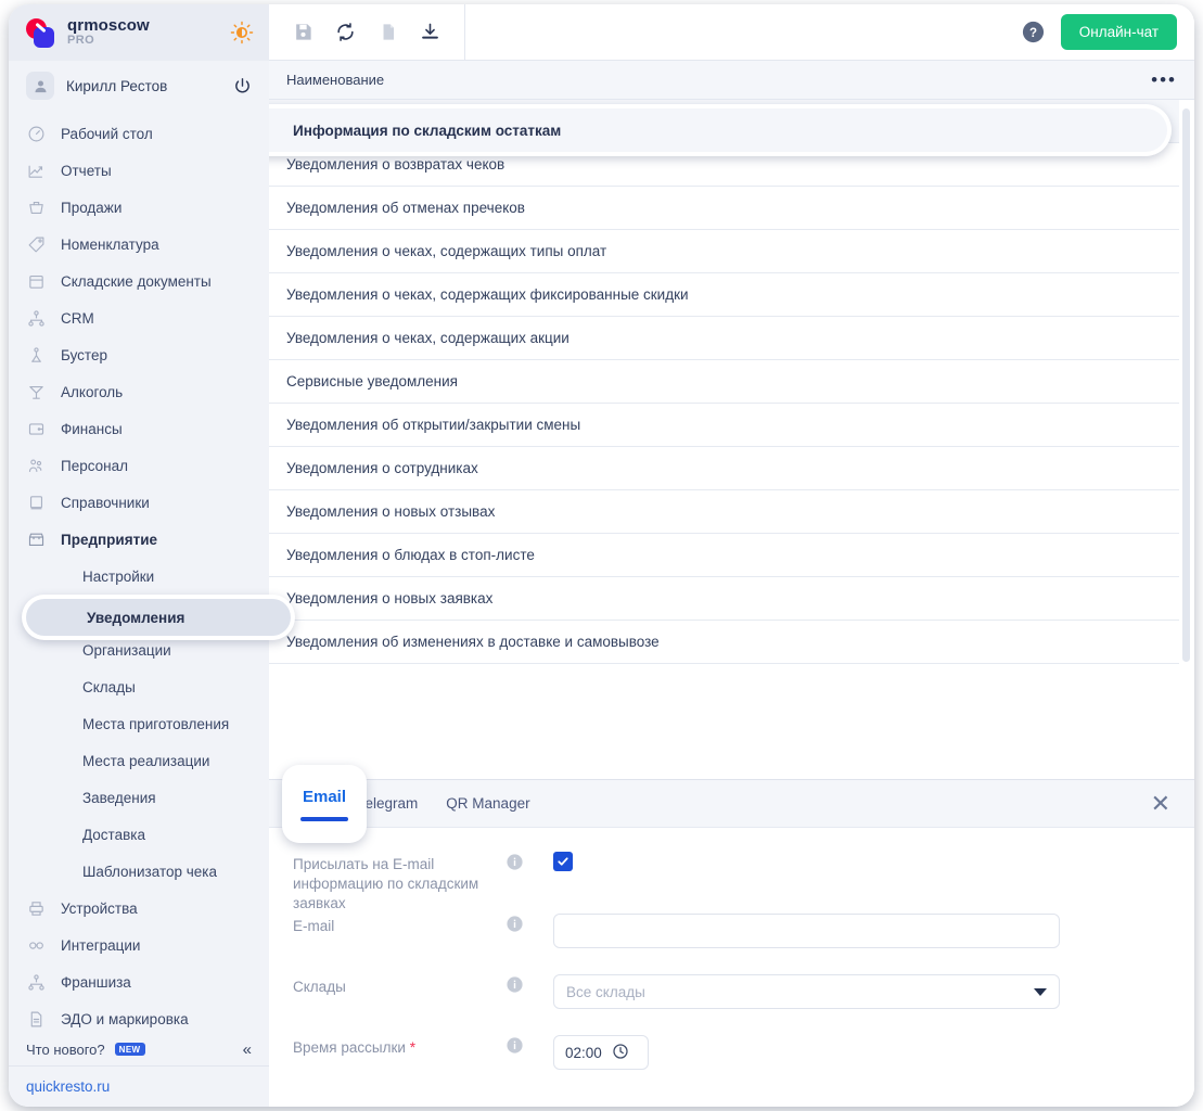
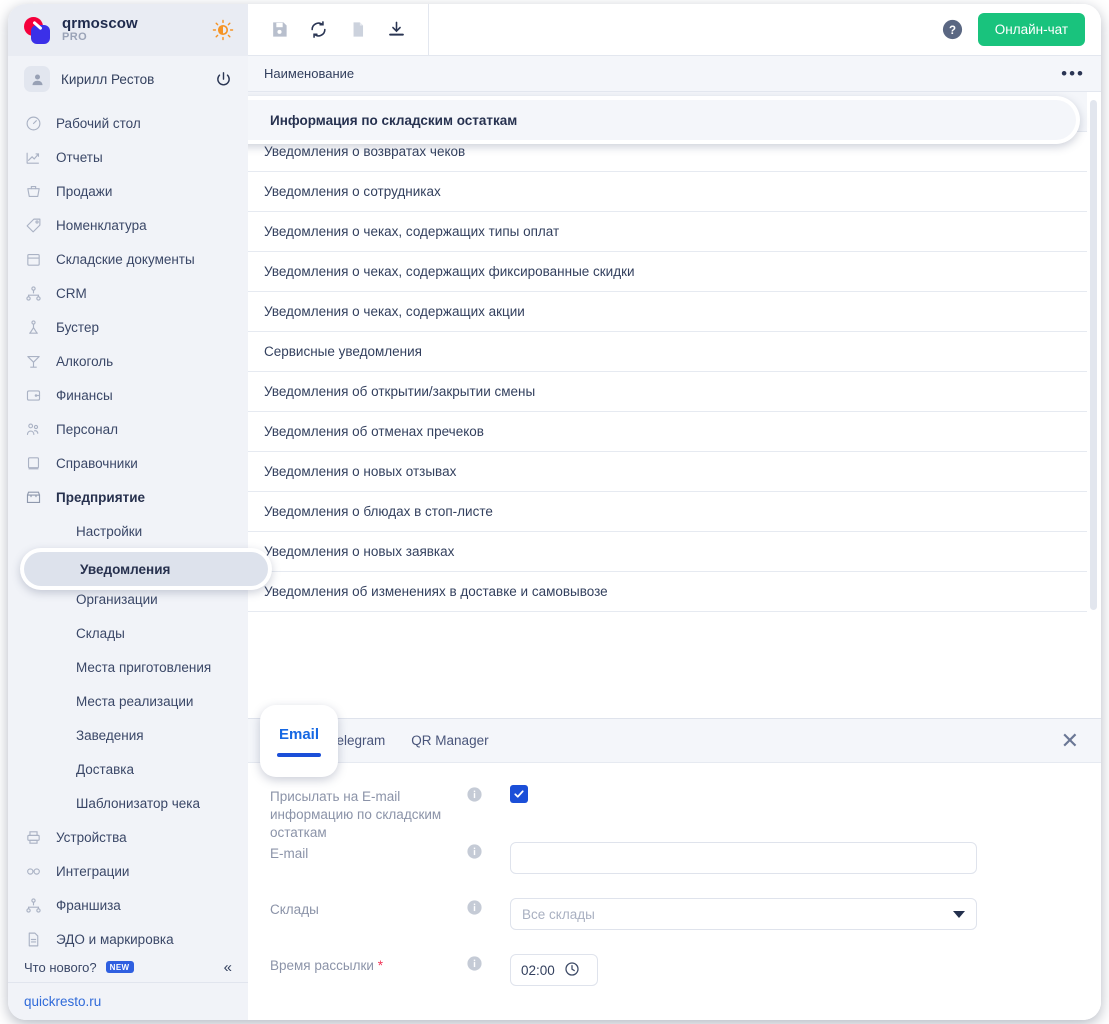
  qrmoscow
  PRO
  Кирилл Рестов
  Рабочий стол
  Отчеты
  Продажи
  Номенклатура
  Складские документы
  CRM
  Бустер
  Алкоголь
  Финансы
  Персонал
  Справочники
  Предприятие
  Настройки
  Организации
  Склады
  Места приготовления
  Места реализации
  Заведения
  Доставка
  Шаблонизатор чека
  Устройства
  Интеграции
  Франшиза
  ЭДО и маркировка
  Что нового?
  NEW
  «
  quickresto.ru
  Уведомления
  ?
  Онлайн-чат
  Наименование
  •••
  Уведомления о возвратах чеков
- Уведомления об отменах пречеков
+ Уведомления о сотрудниках
  Уведомления о чеках, содержащих типы оплат
  Уведомления о чеках, содержащих фиксированные скидки
  Уведомления о чеках, содержащих акции
  Сервисные уведомления
  Уведомления об открытии/закрытии смены
- Уведомления о сотрудниках
+ Уведомления об отменах пречеков
  Уведомления о новых отзывах
  Уведомления о блюдах в стоп-листе
  Уведомления о новых заявках
  Уведомления об изменениях в доставке и самовывозе
  Информация по складским остаткам
  elegram
  QR Manager
  ✕
  Email
- Присылать на E-mail информацию по складским заявках
+ Присылать на E-mail информацию по складским остаткам
  E-mail
  Склады
  Все склады
  Время рассылки *
  02:00
